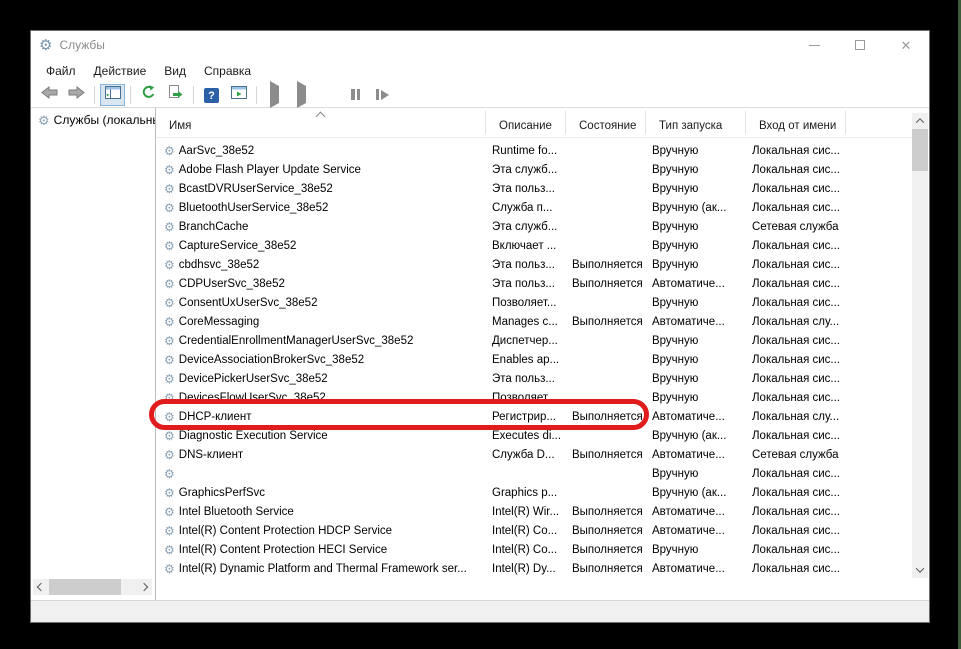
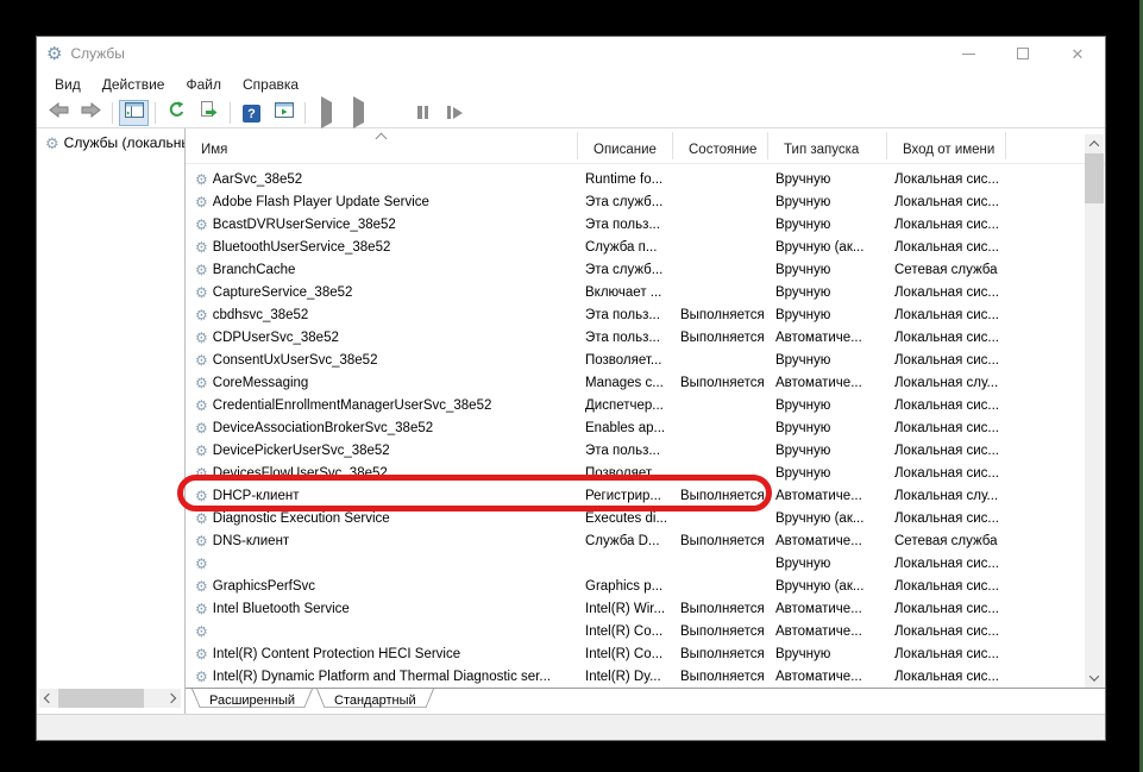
  ⚙
  Службы
  ✕
- Файл
+ Вид
  Действие
- Вид
+ Файл
  Справка
  ?
  ⚙
  Службы (локальн
  Имя
  Описание
  Состояние
  Тип запуска
  Вход от имени
  ⚙
  AarSvc_38e52
  Runtime fo...
  Вручную
  Локальная сис...
  ⚙
  Adobe Flash Player Update Service
  Эта служб...
  Вручную
  Локальная сис...
  ⚙
  BcastDVRUserService_38e52
  Эта польз...
  Вручную
  Локальная сис...
  ⚙
  BluetoothUserService_38e52
  Служба п...
  Вручную (ак...
  Локальная сис...
  ⚙
  BranchCache
  Эта служб...
  Вручную
  Сетевая служба
  ⚙
  CaptureService_38e52
  Включает ...
  Вручную
  Локальная сис...
  ⚙
  cbdhsvc_38e52
  Эта польз...
  Выполняется
  Вручную
  Локальная сис...
  ⚙
  CDPUserSvc_38e52
  Эта польз...
  Выполняется
  Автоматиче...
  Локальная сис...
  ⚙
  ConsentUxUserSvc_38e52
  Позволяет...
  Вручную
  Локальная сис...
  ⚙
  CoreMessaging
  Manages c...
  Выполняется
  Автоматиче...
  Локальная слу...
  ⚙
  CredentialEnrollmentManagerUserSvc_38e52
  Диспетчер...
  Вручную
  Локальная сис...
  ⚙
  DeviceAssociationBrokerSvc_38e52
  Enables ap...
  Вручную
  Локальная сис...
  ⚙
  DevicePickerUserSvc_38e52
  Эта польз...
  Вручную
  Локальная сис...
  ⚙
  DevicesFlowUserSvc_38e52
  Позволяет...
  Вручную
  Локальная сис...
  ⚙
  DHCP-клиент
  Регистрир...
  Выполняется
  Автоматиче...
  Локальная слу...
  ⚙
  Diagnostic Execution Service
  Executes di...
  Вручную (ак...
  Локальная сис...
  ⚙
  DNS-клиент
  Служба D...
  Выполняется
  Автоматиче...
  Сетевая служба
  ⚙
  Вручную
  Локальная сис...
  ⚙
  GraphicsPerfSvc
  Graphics p...
  Вручную (ак...
  Локальная сис...
  ⚙
  Intel Bluetooth Service
  Intel(R) Wir...
  Выполняется
  Автоматиче...
  Локальная сис...
  ⚙
- Intel(R) Content Protection HDCP Service
  Intel(R) Co...
  Выполняется
  Автоматиче...
  Локальная сис...
  ⚙
  Intel(R) Content Protection HECI Service
  Intel(R) Co...
  Выполняется
  Вручную
  Локальная сис...
  ⚙
- Intel(R) Dynamic Platform and Thermal Framework ser...
+ Intel(R) Dynamic Platform and Thermal Diagnostic ser...
  Intel(R) Dy...
  Выполняется
  Автоматиче...
  Локальная сис...
+ Расширенный
+ Стандартный
